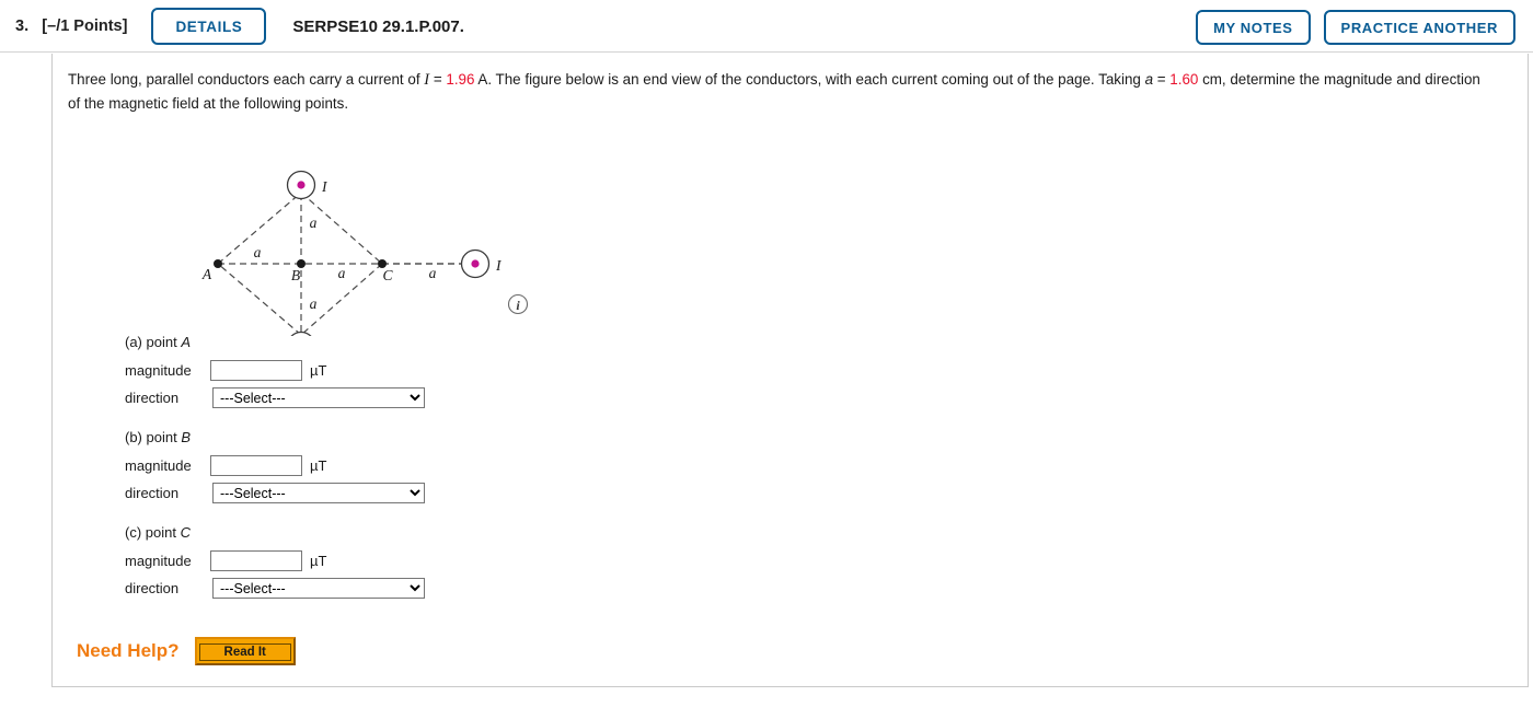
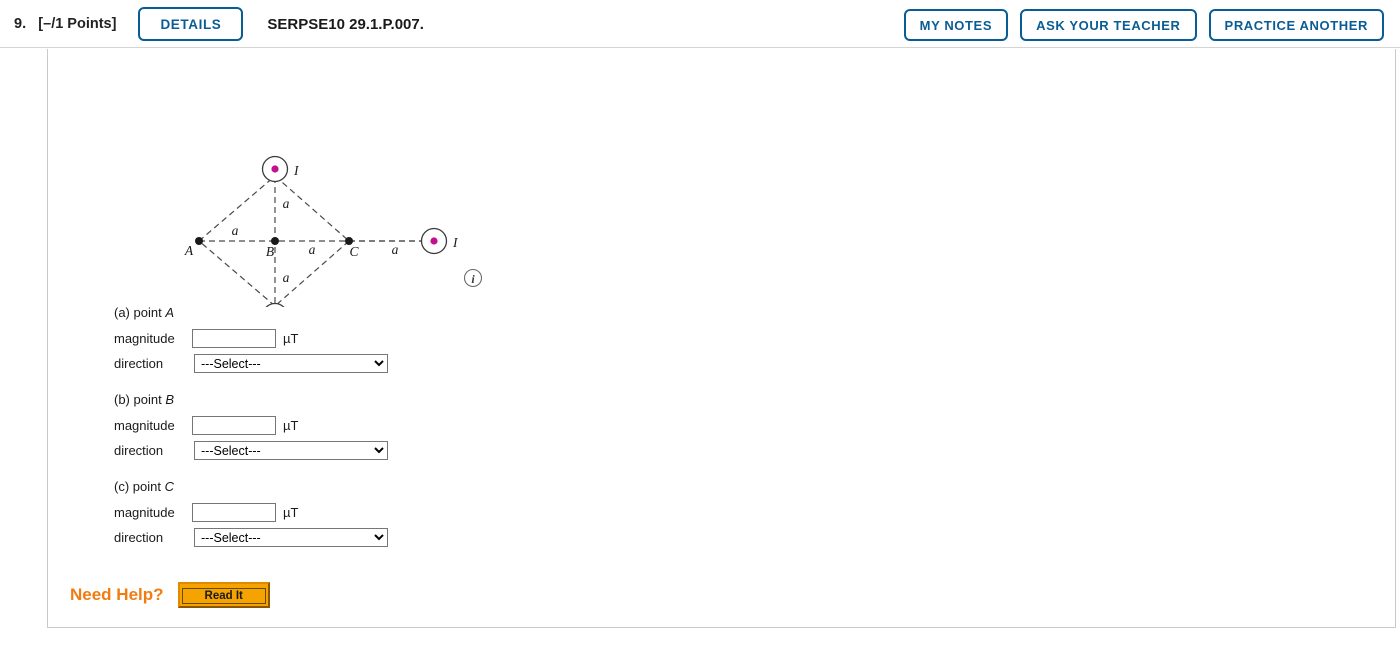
- 3.
+ 9.
  [–/1 Points]
  DETAILS
  SERPSE10 29.1.P.007.
  MY NOTES
+ ASK YOUR TEACHER
  PRACTICE ANOTHER
- Three long, parallel conductors each carry a current of I = 1.96 A. The figure below is an end view of the conductors, with each current coming out of the page. Taking a = 1.60 cm, determine the magnitude and direction of the magnetic field at the following points.
  i
  A
  B
  C
  I
  I
  a
  a
  a
  a
  a
  (a) point A
  magnitude
  µT
  direction
  ---Select---
  (b) point B
  magnitude
  µT
  direction
  ---Select---
  (c) point C
  magnitude
  µT
  direction
  ---Select---
  Need Help?
  Read It
